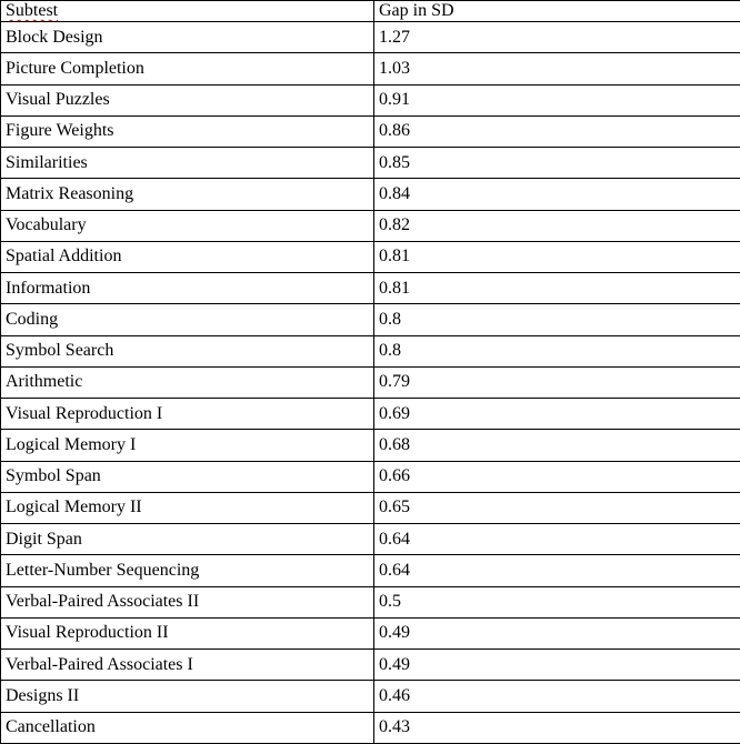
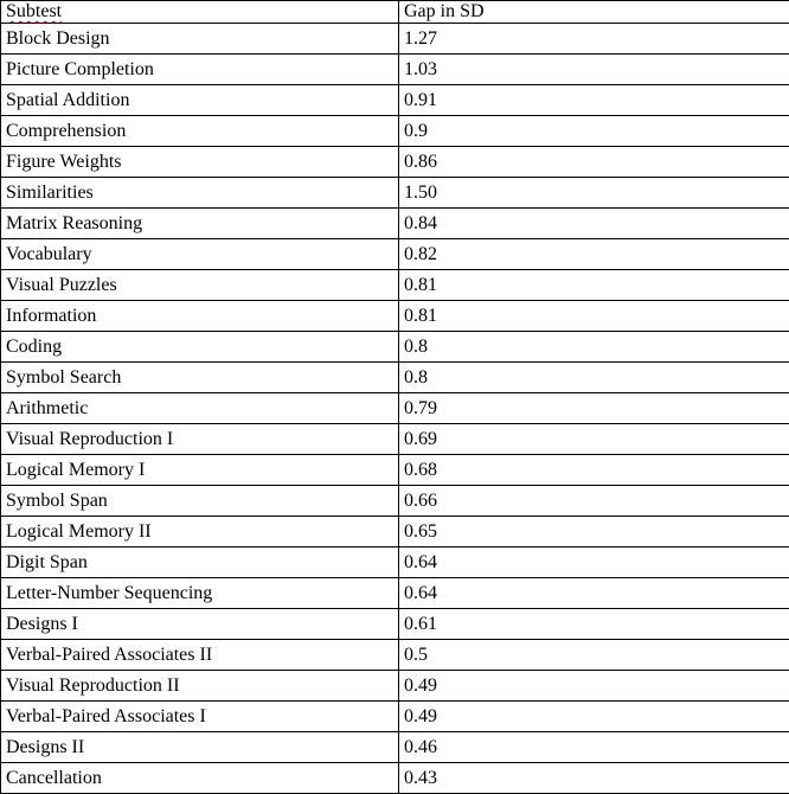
  Subtest	Gap in SD
  Block Design	1.27
  Picture Completion	1.03
- Visual Puzzles	0.91
+ Spatial Addition	0.91
+ Comprehension	0.9
  Figure Weights	0.86
- Similarities	0.85
+ Similarities	1.50
  Matrix Reasoning	0.84
  Vocabulary	0.82
- Spatial Addition	0.81
+ Visual Puzzles	0.81
  Information	0.81
  Coding	0.8
  Symbol Search	0.8
  Arithmetic	0.79
  Visual Reproduction I	0.69
  Logical Memory I	0.68
  Symbol Span	0.66
  Logical Memory II	0.65
  Digit Span	0.64
  Letter-Number Sequencing	0.64
+ Designs I	0.61
  Verbal-Paired Associates II	0.5
  Visual Reproduction II	0.49
  Verbal-Paired Associates I	0.49
  Designs II	0.46
  Cancellation	0.43
